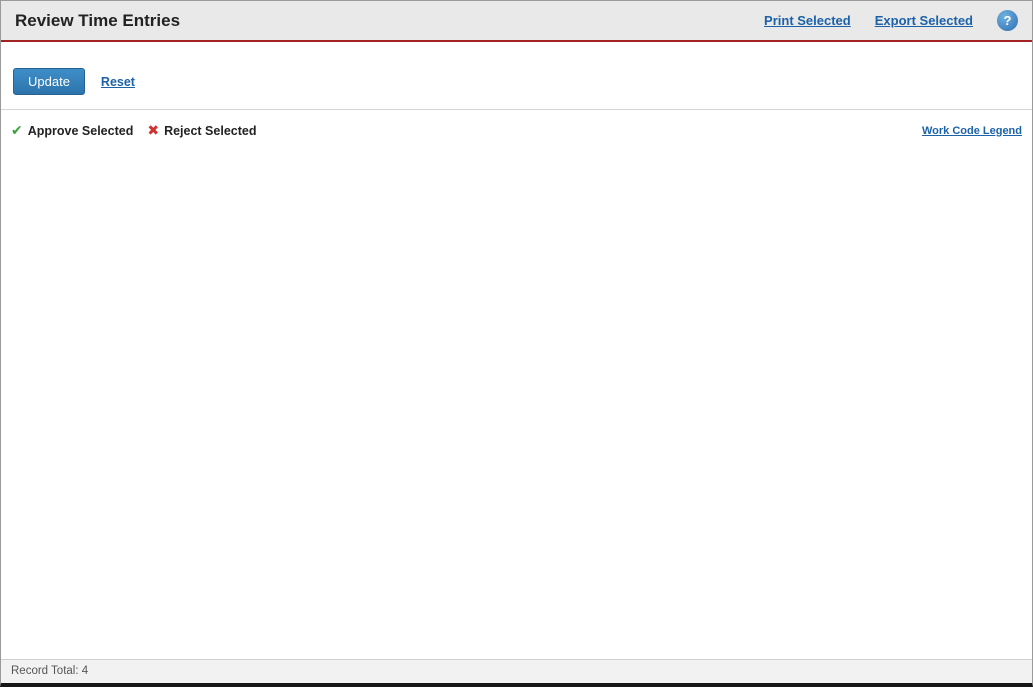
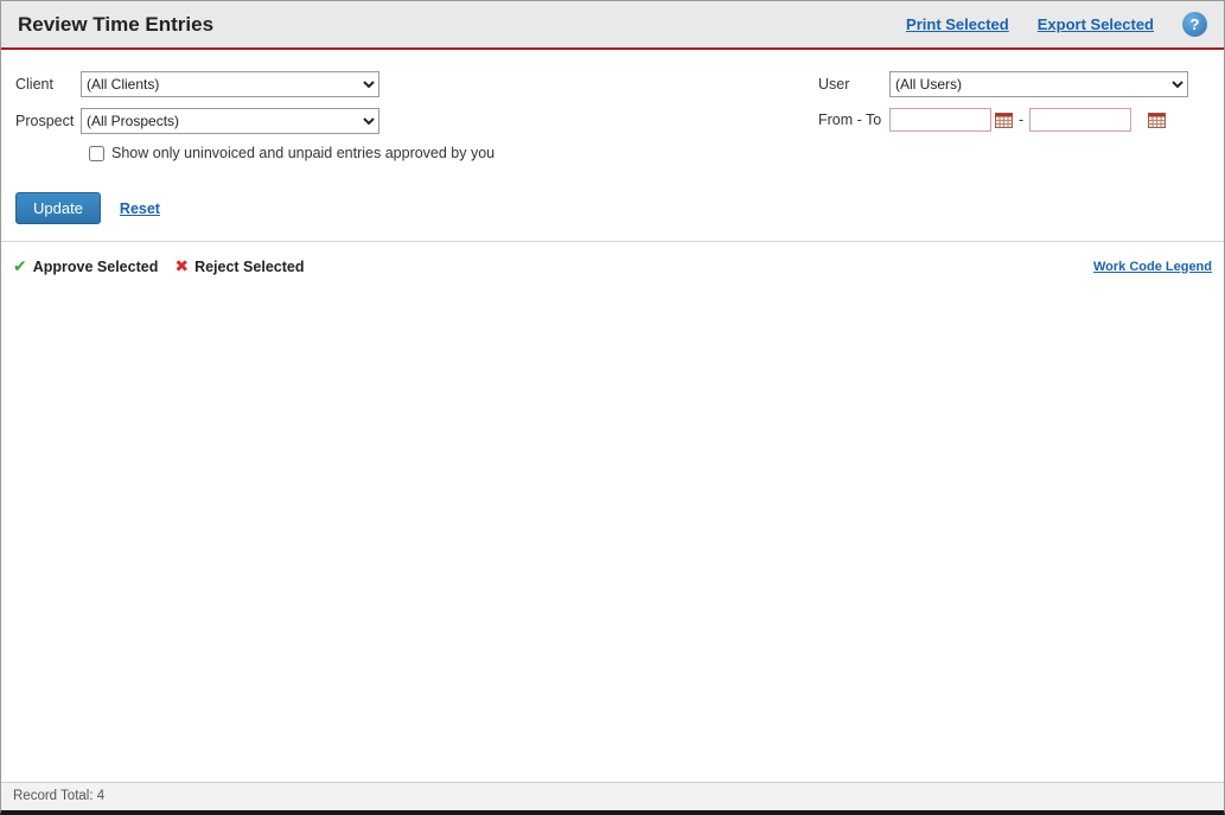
  Review Time Entries
  Print Selected
  Export Selected
  ?
+ Client
+ (All Clients)
+ Prospect
+ (All Prospects)
+ Show only uninvoiced and unpaid entries approved by you
+ User
+ (All Users)
+ From - To
+ -
  Update
  Reset
  ✔
  Approve Selected
  ✖
  Reject Selected
  Work Code Legend
  Record Total: 4
